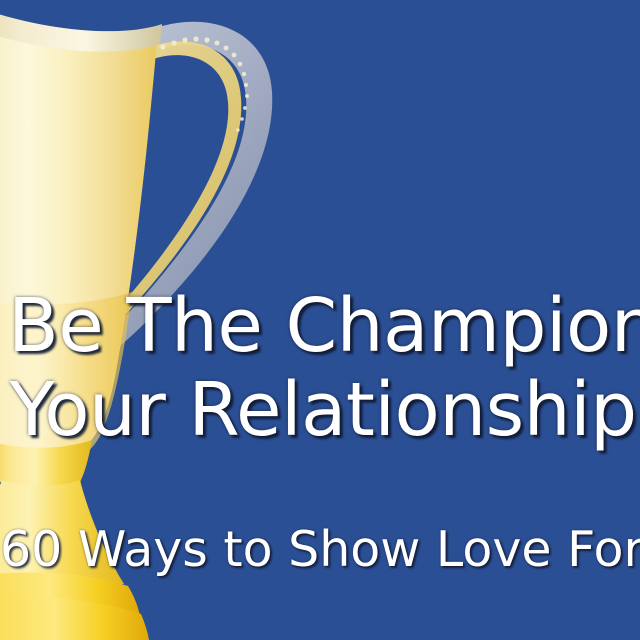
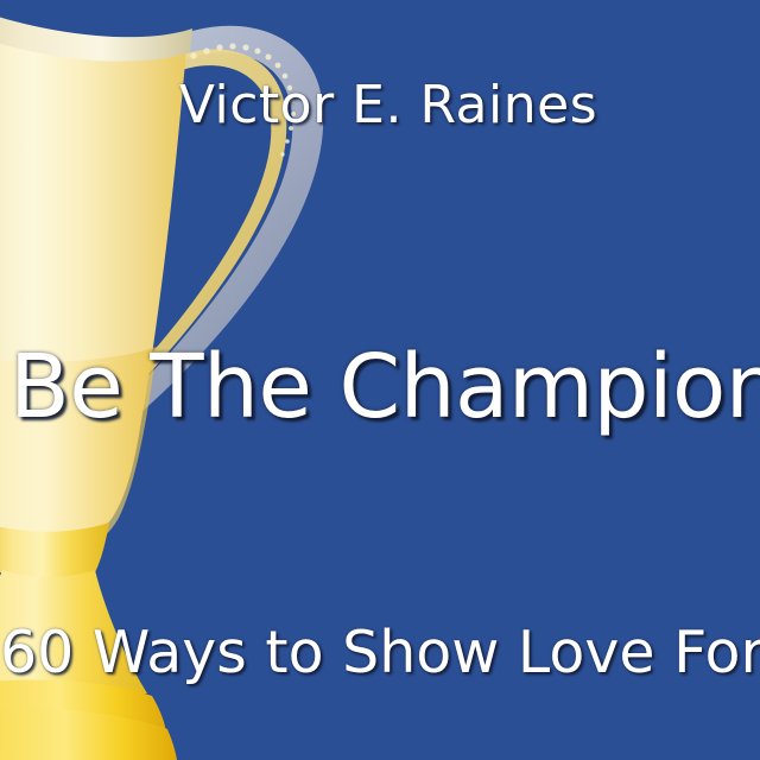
+ Victor E. Raines
  Be The Champion
- Your Relationship
  60 Ways to Show Love For
